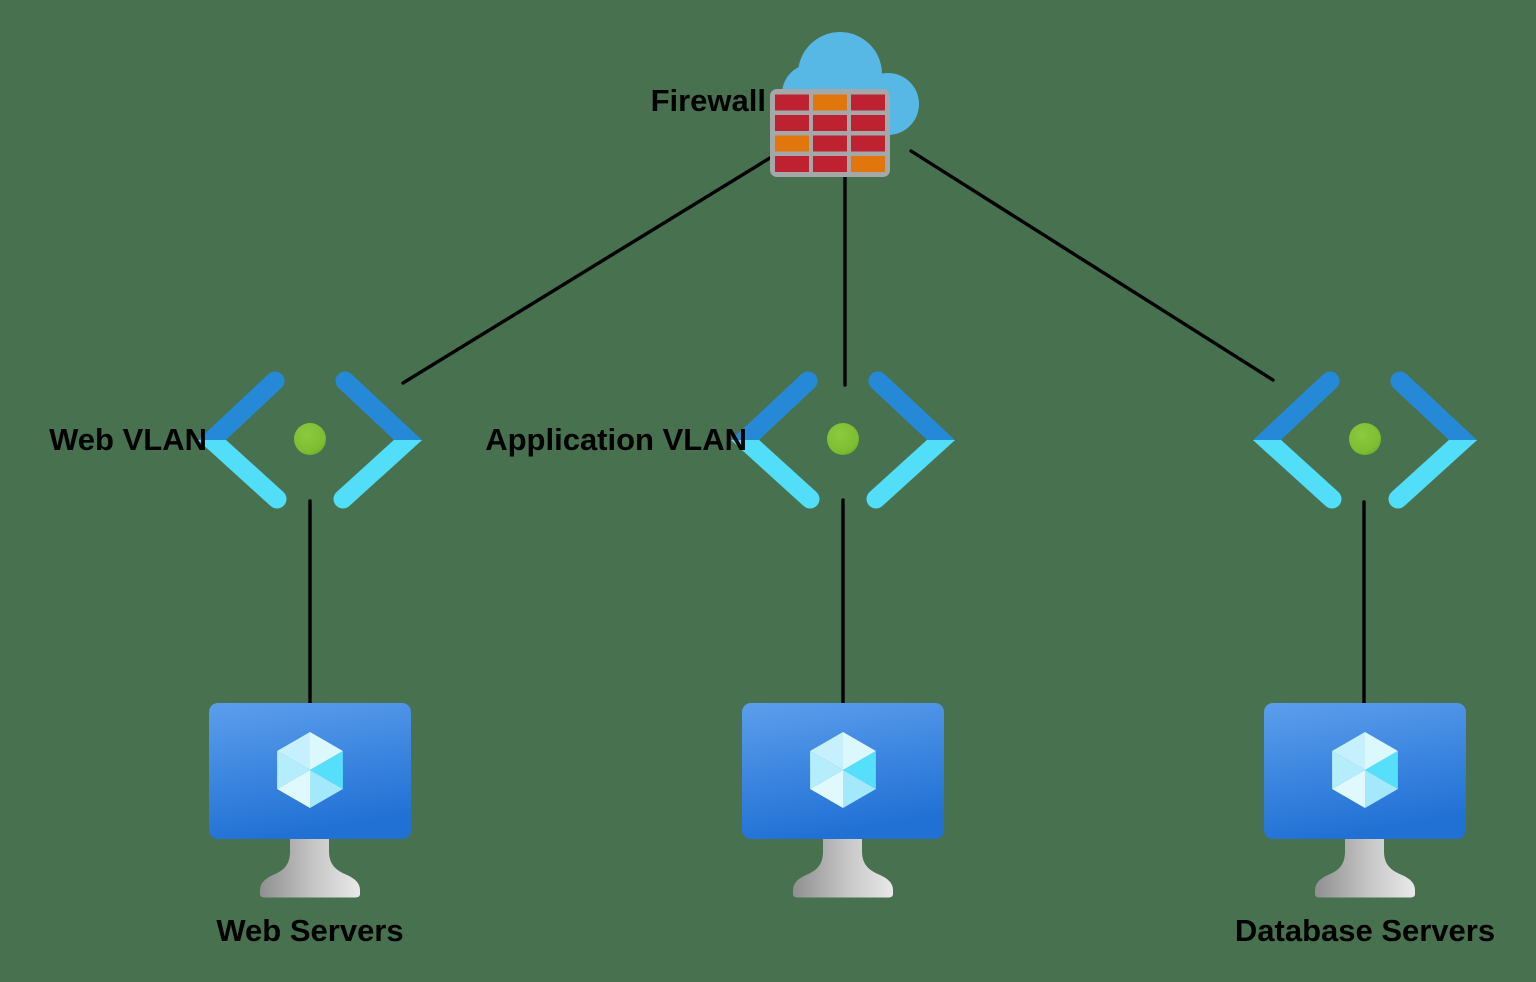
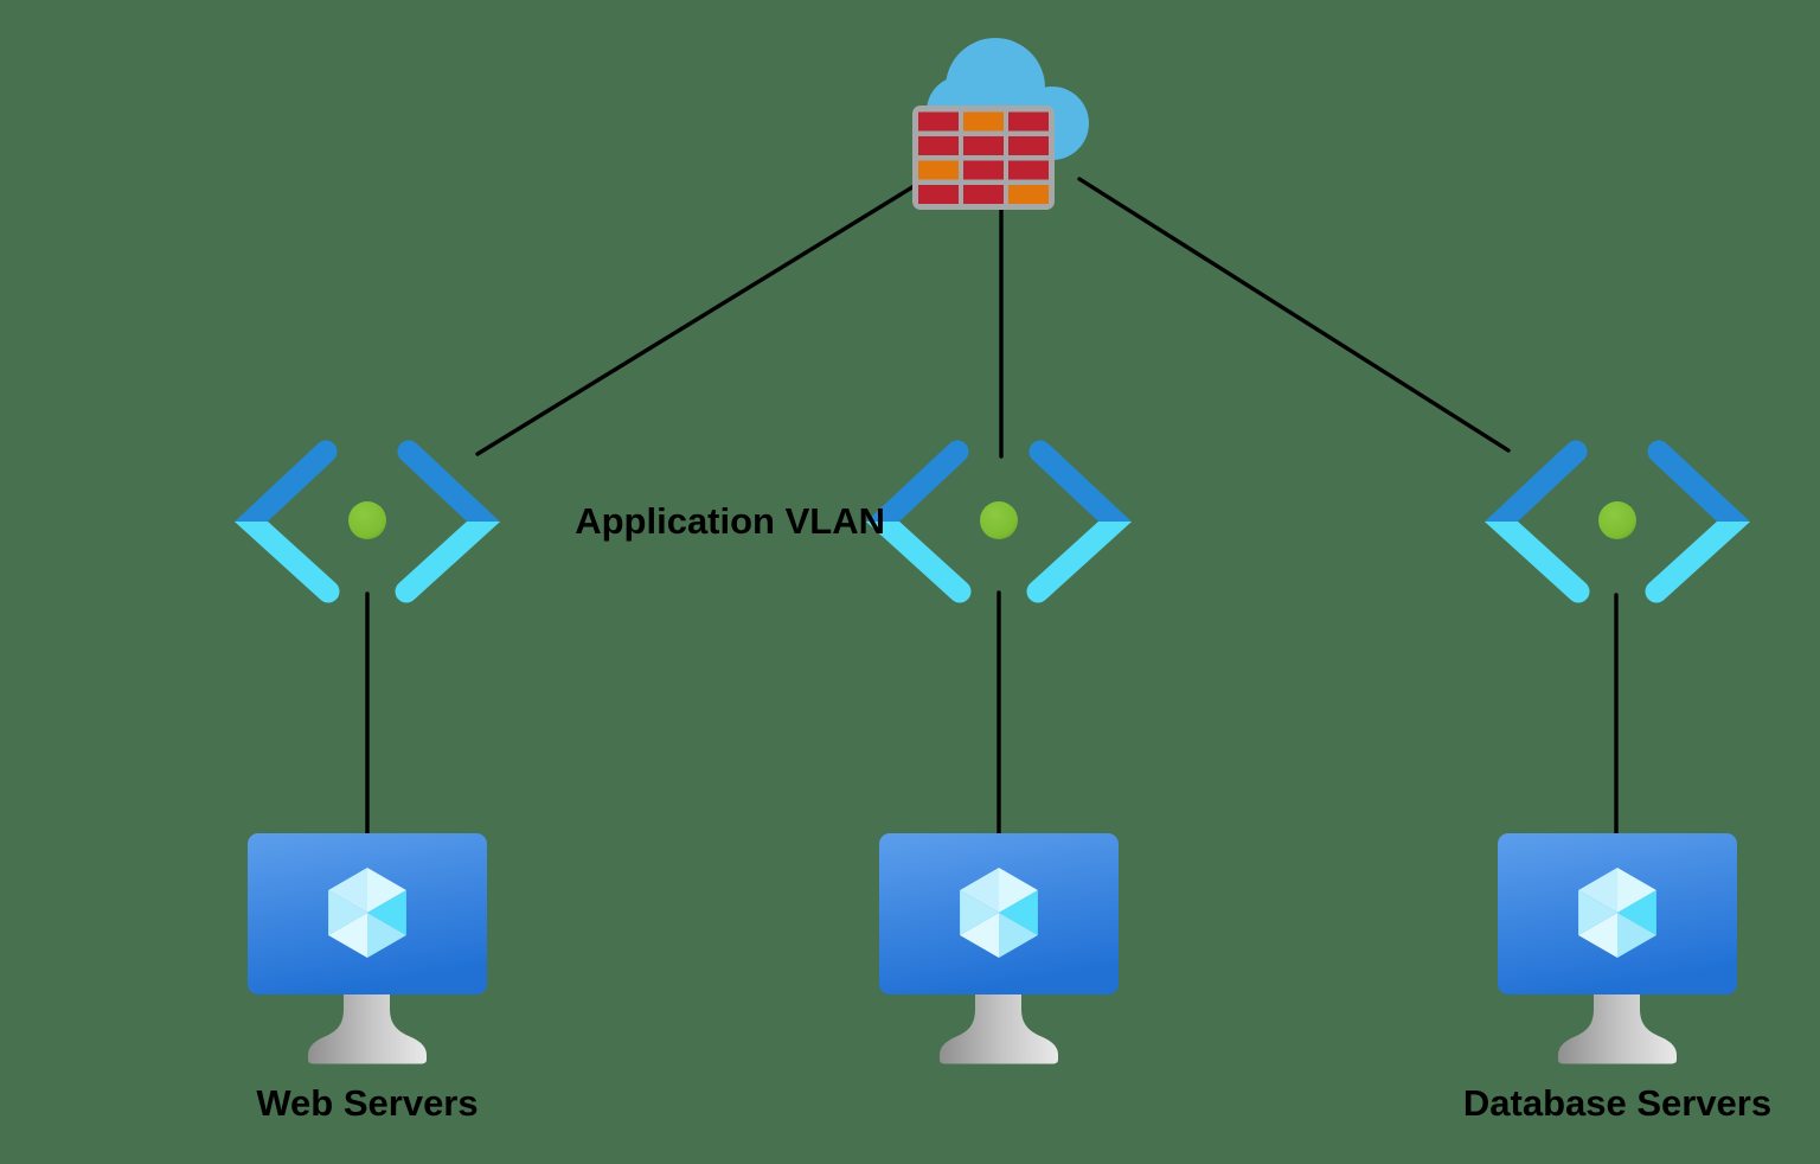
- Firewall
- Web VLAN
  Application VLAN
  Web Servers
  Database Servers
